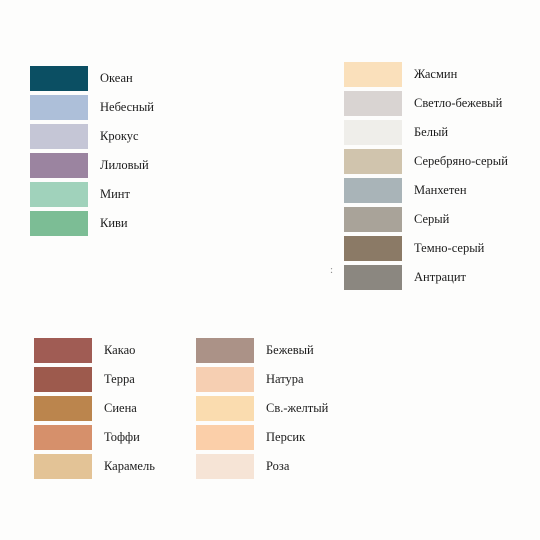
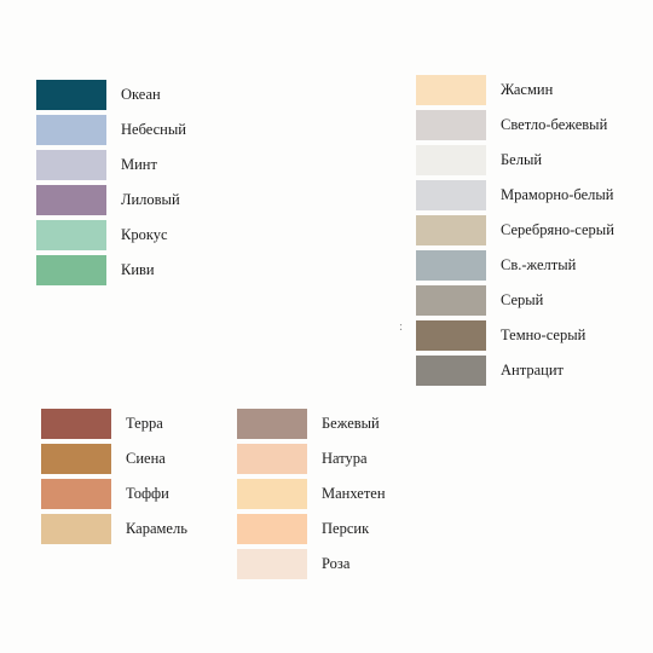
  Океан
  Небесный
- Крокус
+ Минт
  Лиловый
- Минт
+ Крокус
  Киви
  Жасмин
  Светло-бежевый
  Белый
+ Мраморно-белый
  Серебряно-серый
- Манхетен
+ Св.-желтый
  Серый
  Темно-серый
  Антрацит
- Какао
  Терра
  Сиена
  Тоффи
  Карамель
  Бежевый
  Натура
- Св.-желтый
+ Манхетен
  Персик
  Роза
  :
